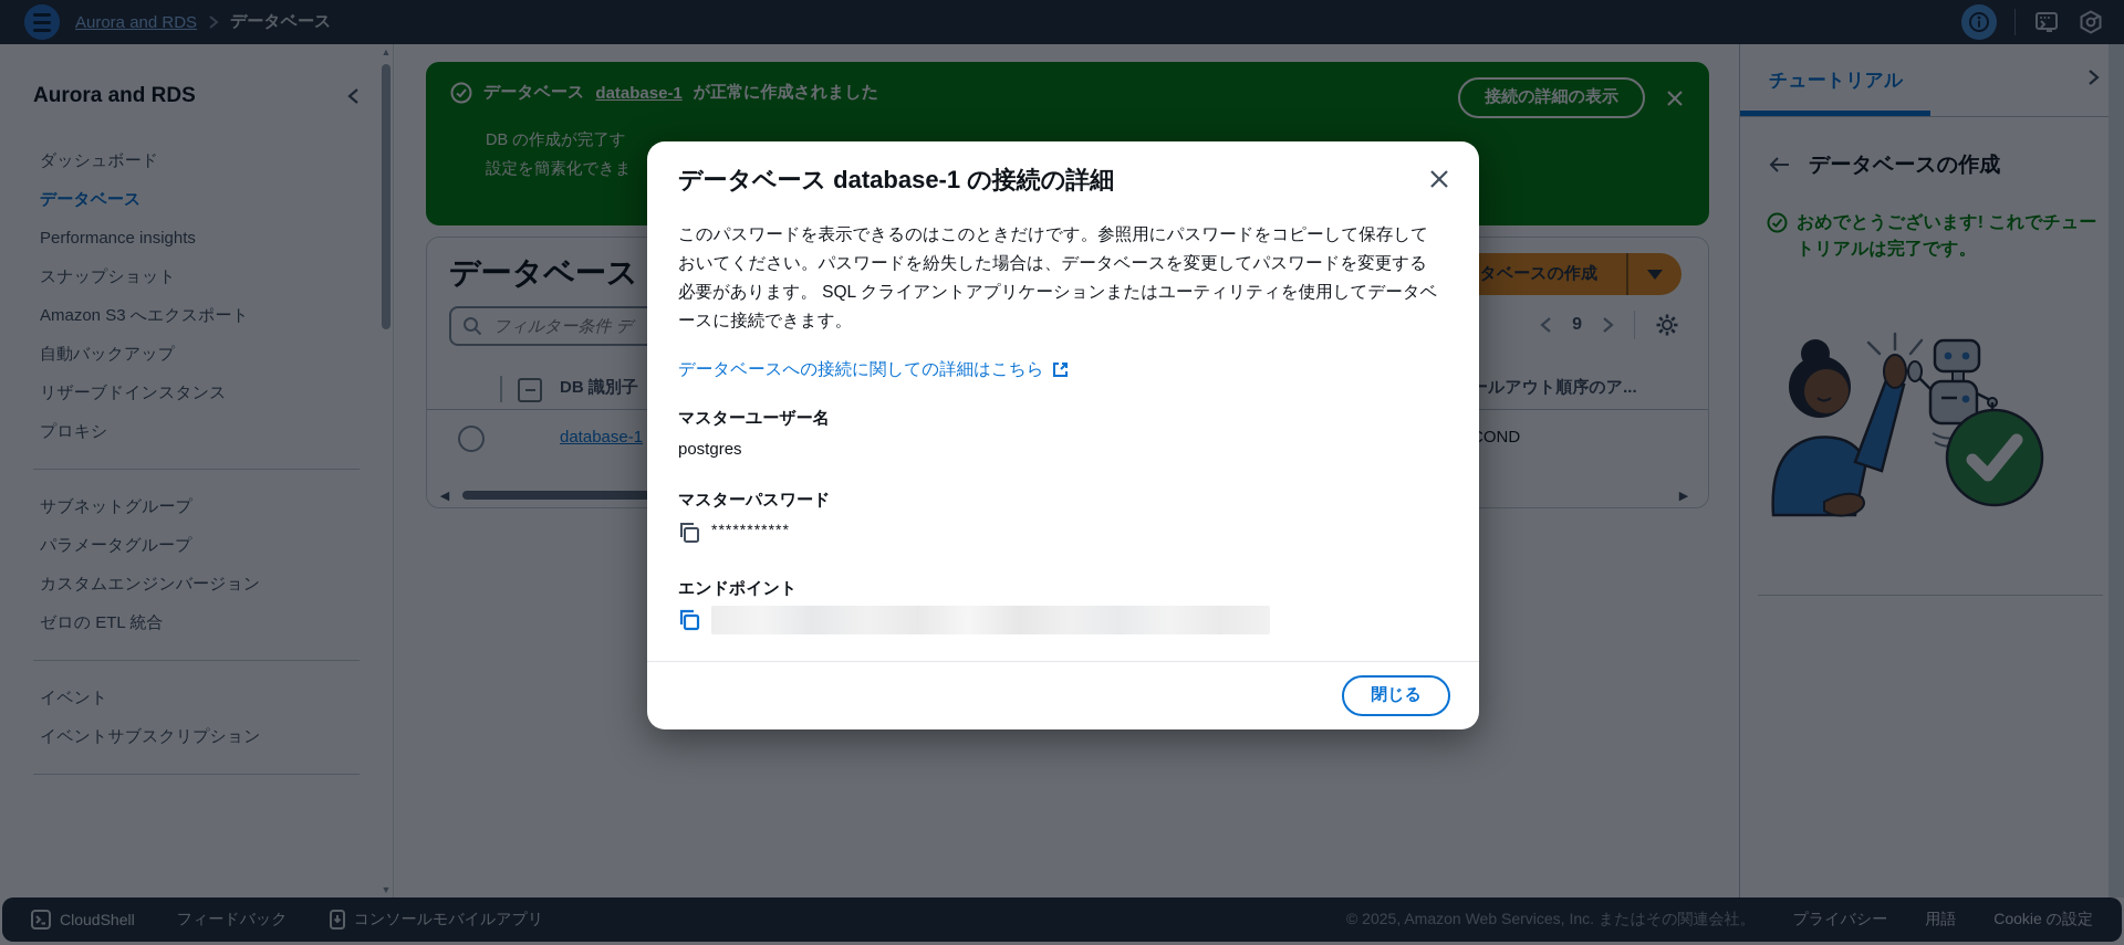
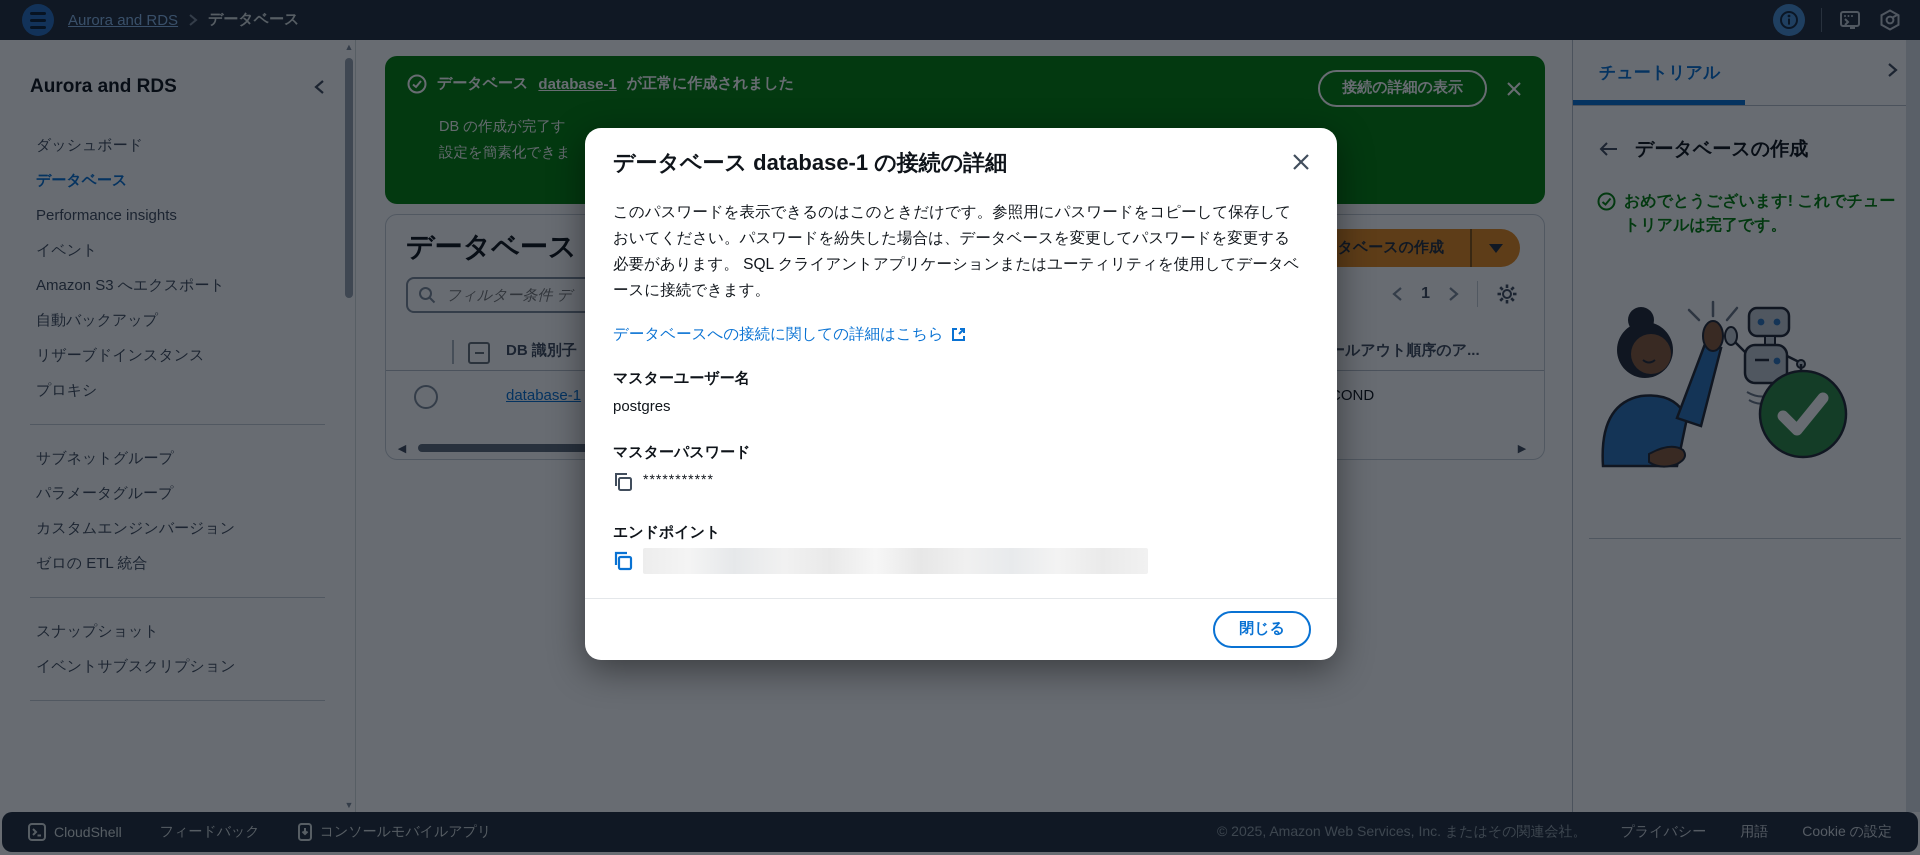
  Aurora and RDS
  データベース
  Aurora and RDS
  ダッシュボード
  データベース
  Performance insights
- スナップショット
+ イベント
  Amazon S3 へエクスポート
  自動バックアップ
  リザーブドインスタンス
  プロキシ
  サブネットグループ
  パラメータグループ
  カスタムエンジンバージョン
  ゼロの ETL 統合
- イベント
+ スナップショット
  イベントサブスクリプション
  ▲
  ▼
  データベース
  database-1
  が正常に作成されました
  DB の作成が完了す
  設定を簡素化できま
  接続の詳細の表示
  タベースの作成
  フィルター条件 デ
- 9
+ 1
  DB 識別子
  ールアウト順序のア...
  database-1
  OND
  ◀
  ▶
  チュートリアル
  データベースの作成
  おめでとうございます! これでチュートリアルは完了です。
  CloudShell
  フィードバック
  コンソールモバイルアプリ
  © 2025, Amazon Web Services, Inc. またはその関連会社。
  プライバシー
  用語
  Cookie の設定
  データベース database-1 の接続の詳細
  このパスワードを表示できるのはこのときだけです。参照用にパスワードをコピーして保存しておいてください。パスワードを紛失した場合は、データベースを変更してパスワードを変更する必要があります。 SQL クライアントアプリケーションまたはユーティリティを使用してデータベースに接続できます。
  データベースへの接続に関しての詳細はこちら
  マスターユーザー名
  postgres
  マスターパスワード
  ***********
  エンドポイント
  閉じる
